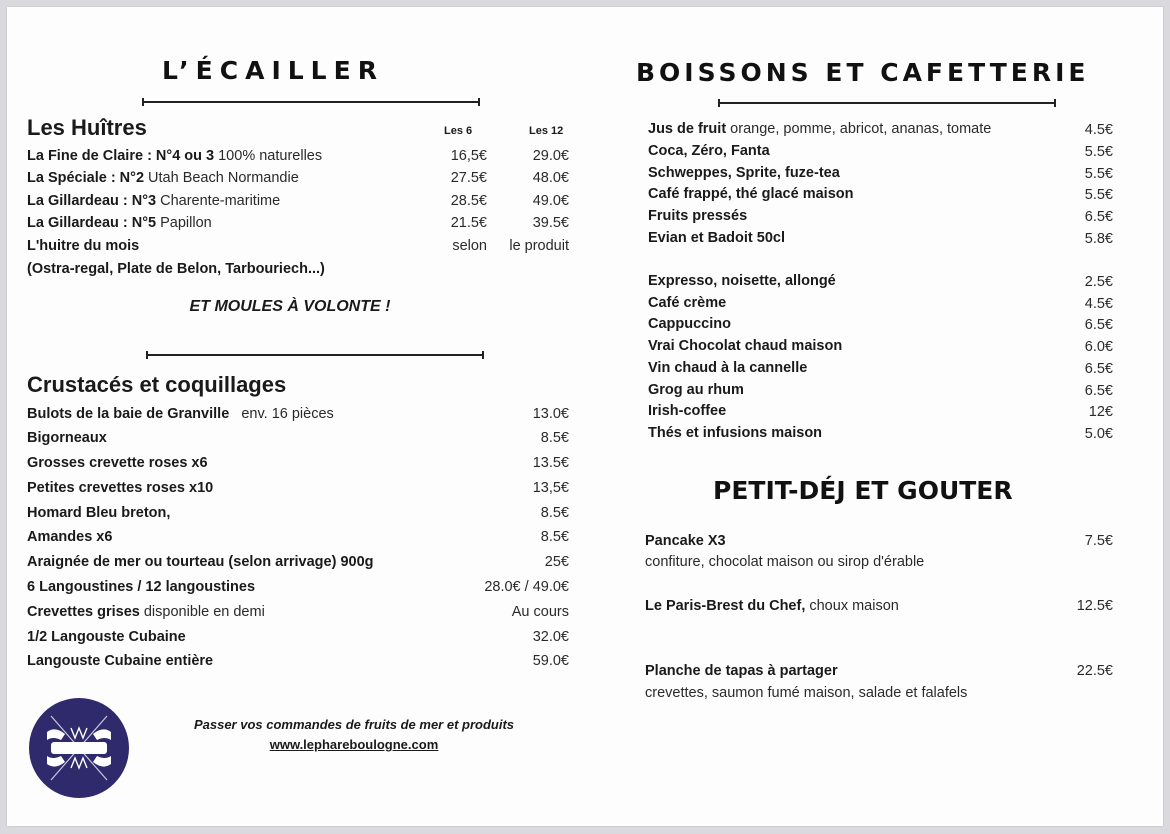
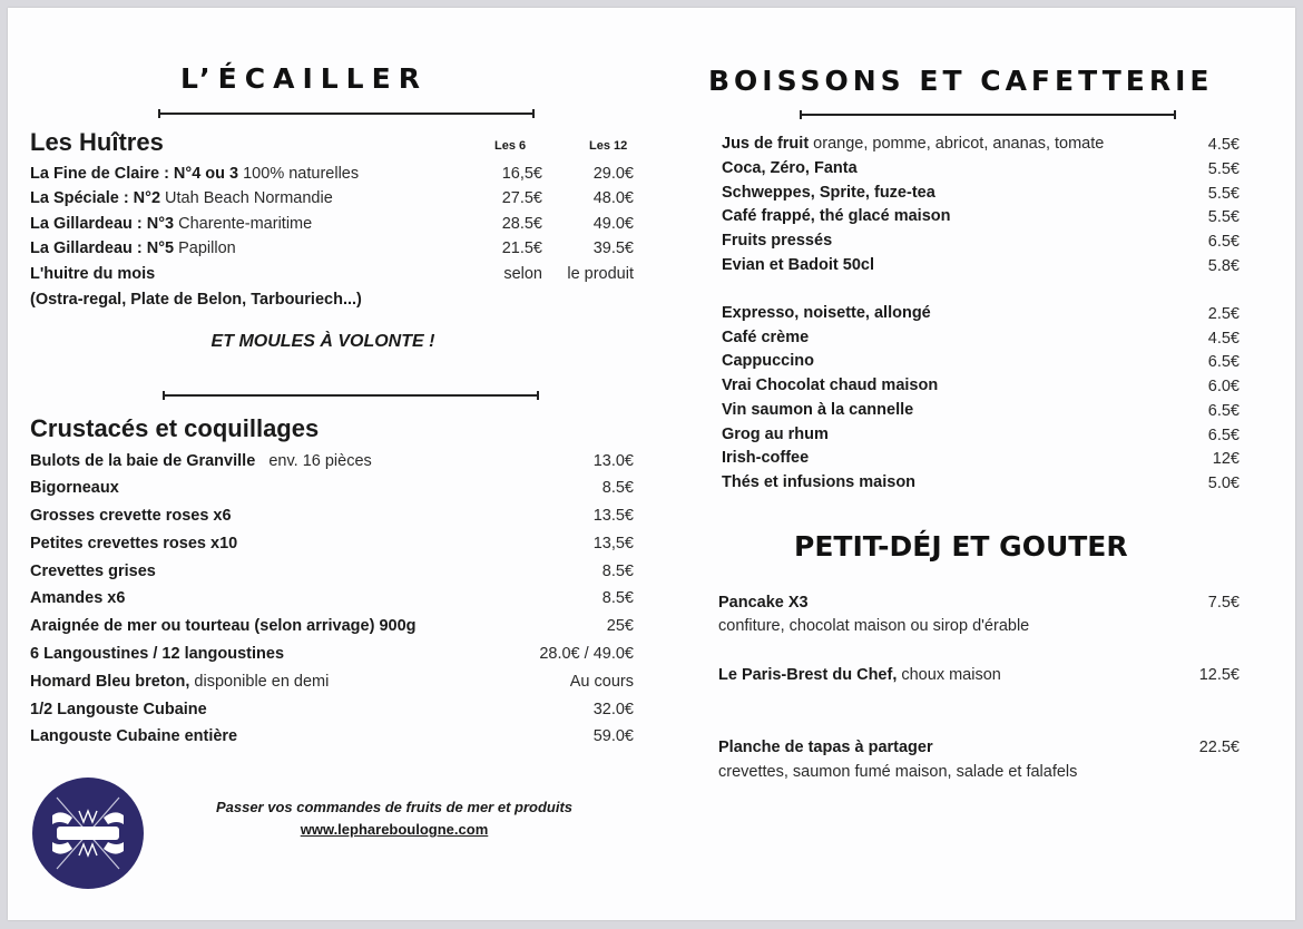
  L’ÉCAILLER
  Les Huîtres
  Les 6
  Les 12
  La Fine de Claire : N°4 ou 3 100% naturelles
  16,5€
  29.0€
  La Spéciale : N°2 Utah Beach Normandie
  27.5€
  48.0€
  La Gillardeau : N°3 Charente-maritime
  28.5€
  49.0€
  La Gillardeau : N°5 Papillon
  21.5€
  39.5€
  L'huitre du mois
  selon
  le produit
  (Ostra-regal, Plate de Belon, Tarbouriech...)
  ET MOULES À VOLONTE !
  Crustacés et coquillages
  Bulots de la baie de Granville env. 16 pièces
  13.0€
  Bigorneaux
  8.5€
  Grosses crevette roses x6
  13.5€
  Petites crevettes roses x10
  13,5€
- Homard Bleu breton,
+ Crevettes grises
  8.5€
  Amandes x6
  8.5€
  Araignée de mer ou tourteau (selon arrivage) 900g
  25€
  6 Langoustines / 12 langoustines
  28.0€ / 49.0€
- Crevettes grises disponible en demi
+ Homard Bleu breton, disponible en demi
  Au cours
  1/2 Langouste Cubaine
  32.0€
  Langouste Cubaine entière
  59.0€
  Passer vos commandes de fruits de mer et produits
  www.lephareboulogne.com
  BOISSONS ET CAFETTERIE
  Jus de fruit orange, pomme, abricot, ananas, tomate
  4.5€
  Coca, Zéro, Fanta
  5.5€
  Schweppes, Sprite, fuze-tea
  5.5€
  Café frappé, thé glacé maison
  5.5€
  Fruits pressés
  6.5€
  Evian et Badoit 50cl
  5.8€
  Expresso, noisette, allongé
  2.5€
  Café crème
  4.5€
  Cappuccino
  6.5€
  Vrai Chocolat chaud maison
  6.0€
- Vin chaud à la cannelle
+ Vin saumon à la cannelle
  6.5€
  Grog au rhum
  6.5€
  Irish-coffee
  12€
  Thés et infusions maison
  5.0€
  PETIT-DÉJ ET GOUTER
  Pancake X3
  confiture, chocolat maison ou sirop d'érable
  7.5€
  Le Paris-Brest du Chef, choux maison
  12.5€
  Planche de tapas à partager
  crevettes, saumon fumé maison, salade et falafels
  22.5€
